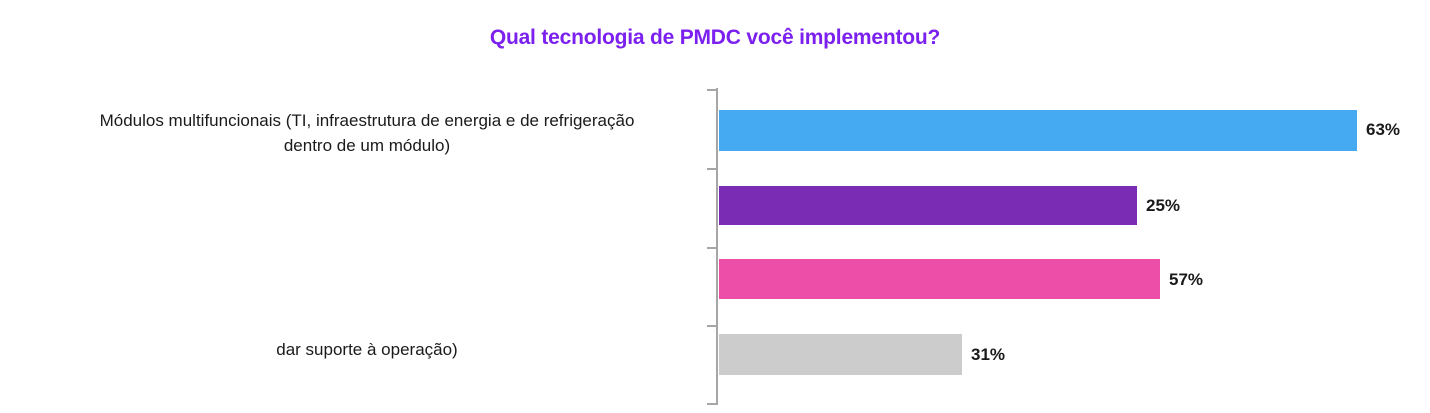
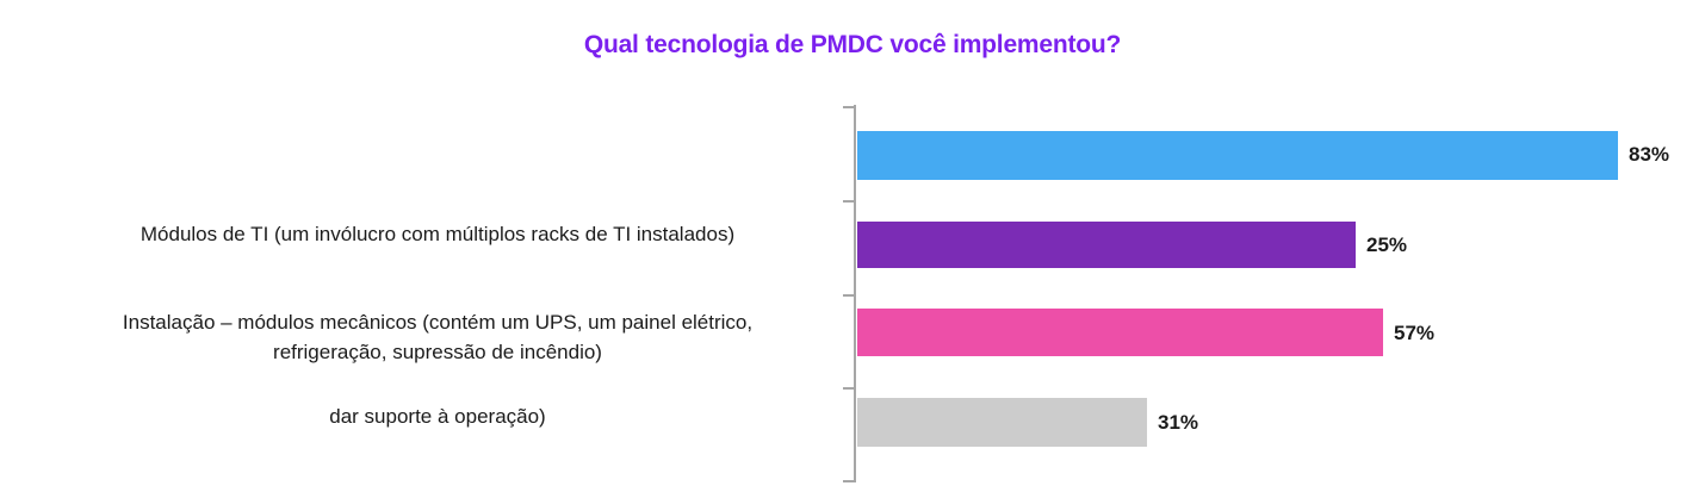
  Qual tecnologia de PMDC você implementou?
- Módulos multifuncionais (TI, infraestrutura de energia e de refrigeração
- dentro de um módulo)
- 63%
+ 83%
+ Módulos de TI (um invólucro com múltiplos racks de TI instalados)
  25%
+ Instalação – módulos mecânicos (contém um UPS, um painel elétrico,
+ refrigeração, supressão de incêndio)
  57%
  dar suporte à operação)
  31%
